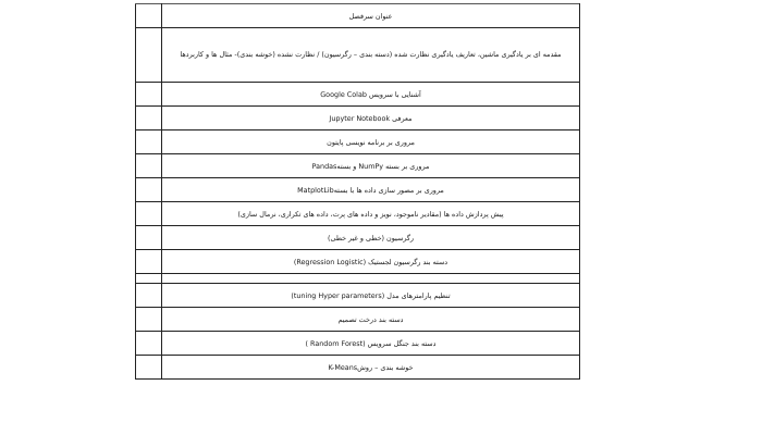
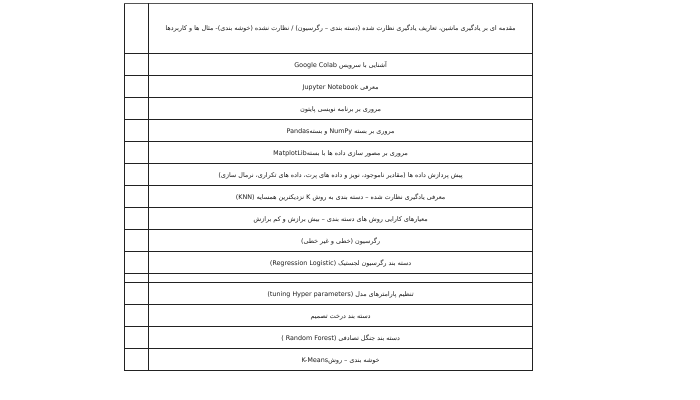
- 	عنوان سرفصل
  	مقدمه ای بر یادگیری ماشین، تعاریف یادگیری نظارت شده (دسته بندی – رگرسیون) / نظارت نشده (خوشه بندی)- مثال ها و کاربردها
  	آشنایی با سرویس Google Colab
  	معرفی Jupyter Notebook
  	مروری بر برنامه نویسی پایتون
  	مروری بر بسته NumPy و بستهPandas
  	مروری بر مصور سازی داده ها با بستهMatplotLib
  	پیش پردازش داده ها (مقادیر ناموجود، نویز و داده های پرت، داده های تکراری، نرمال سازی)
+ 	معرفی یادگیری نظارت شده – دسته بندی به روش K نزدیکترین همسایه (KNN)
+ 	معیارهای کارایی روش های دسته بندی – بیش برازش و کم برازش
  	رگرسیون (خطی و غیر خطی)
  	دسته بند رگرسیون لجستیک (Regression Logistic)
  	تنظیم پارامترهای مدل (tuning Hyper parameters)
  	دسته بند درخت تصمیم
- 	دسته بند جنگل سرویس (Random Forest )
+ 	دسته بند جنگل تصادفی (Random Forest )
  	خوشه بندی – روشK-Means
